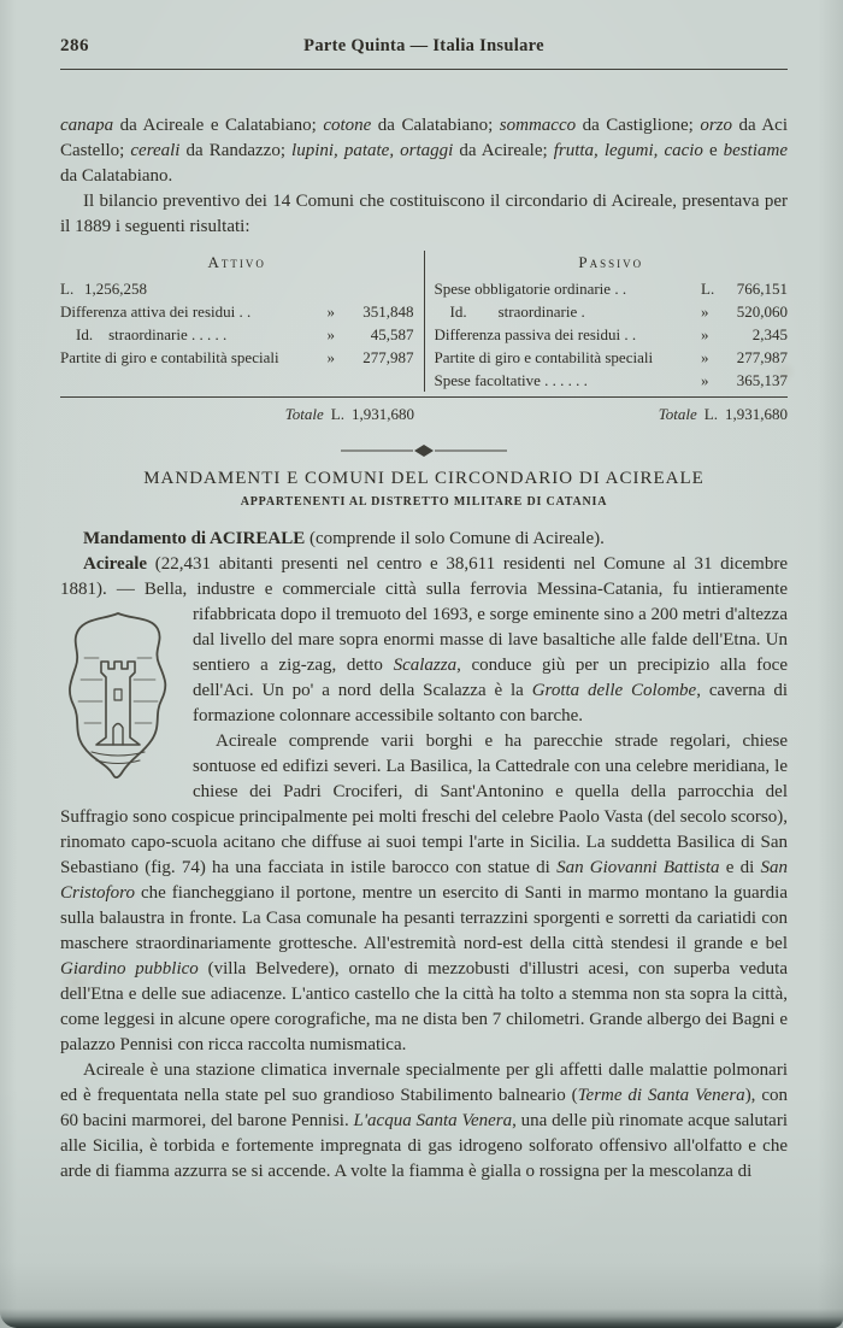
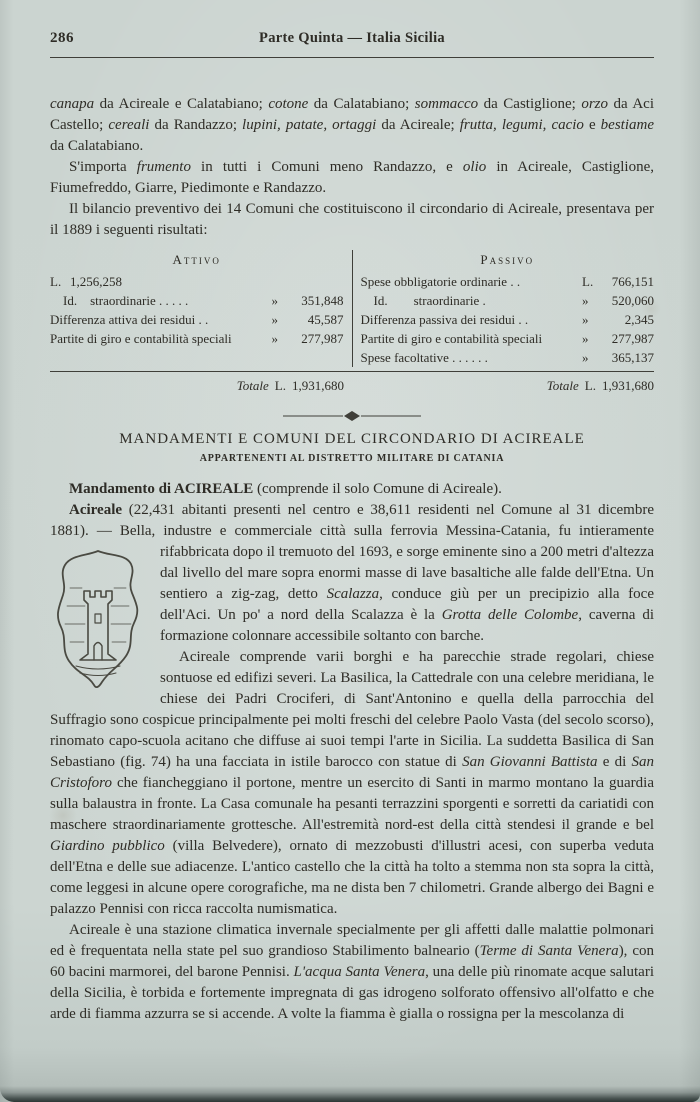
  286
- Parte Quinta — Italia Insulare
+ Parte Quinta — Italia Sicilia
  canapa da Acireale e Calatabiano; cotone da Calatabiano; sommacco da Castiglione; orzo da Aci Castello; cereali da Randazzo; lupini, patate, ortaggi da Acireale; frutta, legumi, cacio e bestiame da Calatabiano.
+ S'importa frumento in tutti i Comuni meno Randazzo, e olio in Acireale, Castiglione, Fiumefreddo, Giarre, Piedimonte e Randazzo.
  Il bilancio preventivo dei 14 Comuni che costituiscono il circondario di Acireale, presentava per il 1889 i seguenti risultati:
  Attivo
  L.
  1,256,258
- Differenza attiva dei residui . .
+ Id. straordinarie . . . . .
  »
  351,848
- Id. straordinarie . . . . .
+ Differenza attiva dei residui . .
  »
  45,587
  Partite di giro e contabilità speciali
  »
  277,987
  Passivo
  Spese obbligatorie ordinarie . .
  L.
  766,151
  Id. straordinarie .
  »
  520,060
  Differenza passiva dei residui . .
  »
  2,345
  Partite di giro e contabilità speciali
  »
  277,987
  Spese facoltative . . . . . .
  »
  365,137
  Totale L. 1,931,680
  Totale L. 1,931,680
  MANDAMENTI E COMUNI DEL CIRCONDARIO DI ACIREALE
  APPARTENENTI AL DISTRETTO MILITARE DI CATANIA
  Mandamento di ACIREALE (comprende il solo Comune di Acireale).
  Acireale (22,431 abitanti presenti nel centro e 38,611 residenti nel Comune al 31 dicembre 1881). — Bella, industre e commerciale città sulla ferrovia Messina-Catania, fu intieramente rifabbricata dopo il tremuoto del 1693, e sorge eminente sino a 200 metri d'altezza dal livello del mare sopra enormi masse di lave basaltiche alle falde dell'Etna. Un sentiero a zig-zag, detto Scalazza, conduce giù per un precipizio alla foce dell'Aci. Un po' a nord della Scalazza è la Grotta delle Colombe, caverna di formazione colonnare accessibile soltanto con barche.
  Acireale comprende varii borghi e ha parecchie strade regolari, chiese sontuose ed edifizi severi. La Basilica, la Cattedrale con una celebre meridiana, le chiese dei Padri Crociferi, di Sant'Antonino e quella della parrocchia del Suffragio sono cospicue principalmente pei molti freschi del celebre Paolo Vasta (del secolo scorso), rinomato capo-scuola acitano che diffuse ai suoi tempi l'arte in Sicilia. La suddetta Basilica di San Sebastiano (fig. 74) ha una facciata in istile barocco con statue di San Giovanni Battista e di San Cristoforo che fiancheggiano il portone, mentre un esercito di Santi in marmo montano la guardia sulla balaustra in fronte. La Casa comunale ha pesanti terrazzini sporgenti e sorretti da cariatidi con maschere straordinariamente grottesche. All'estremità nord-est della città stendesi il grande e bel Giardino pubblico (villa Belvedere), ornato di mezzobusti d'illustri acesi, con superba veduta dell'Etna e delle sue adiacenze. L'antico castello che la città ha tolto a stemma non sta sopra la città, come leggesi in alcune opere corografiche, ma ne dista ben 7 chilometri. Grande albergo dei Bagni e palazzo Pennisi con ricca raccolta numismatica.
- Acireale è una stazione climatica invernale specialmente per gli affetti dalle malattie polmonari ed è frequentata nella state pel suo grandioso Stabilimento balneario (Terme di Santa Venera), con 60 bacini marmorei, del barone Pennisi. L'acqua Santa Venera, una delle più rinomate acque salutari alle Sicilia, è torbida e fortemente impregnata di gas idrogeno solforato offensivo all'olfatto e che arde di fiamma azzurra se si accende. A volte la fiamma è gialla o rossigna per la mescolanza di
+ Acireale è una stazione climatica invernale specialmente per gli affetti dalle malattie polmonari ed è frequentata nella state pel suo grandioso Stabilimento balneario (Terme di Santa Venera), con 60 bacini marmorei, del barone Pennisi. L'acqua Santa Venera, una delle più rinomate acque salutari della Sicilia, è torbida e fortemente impregnata di gas idrogeno solforato offensivo all'olfatto e che arde di fiamma azzurra se si accende. A volte la fiamma è gialla o rossigna per la mescolanza di
